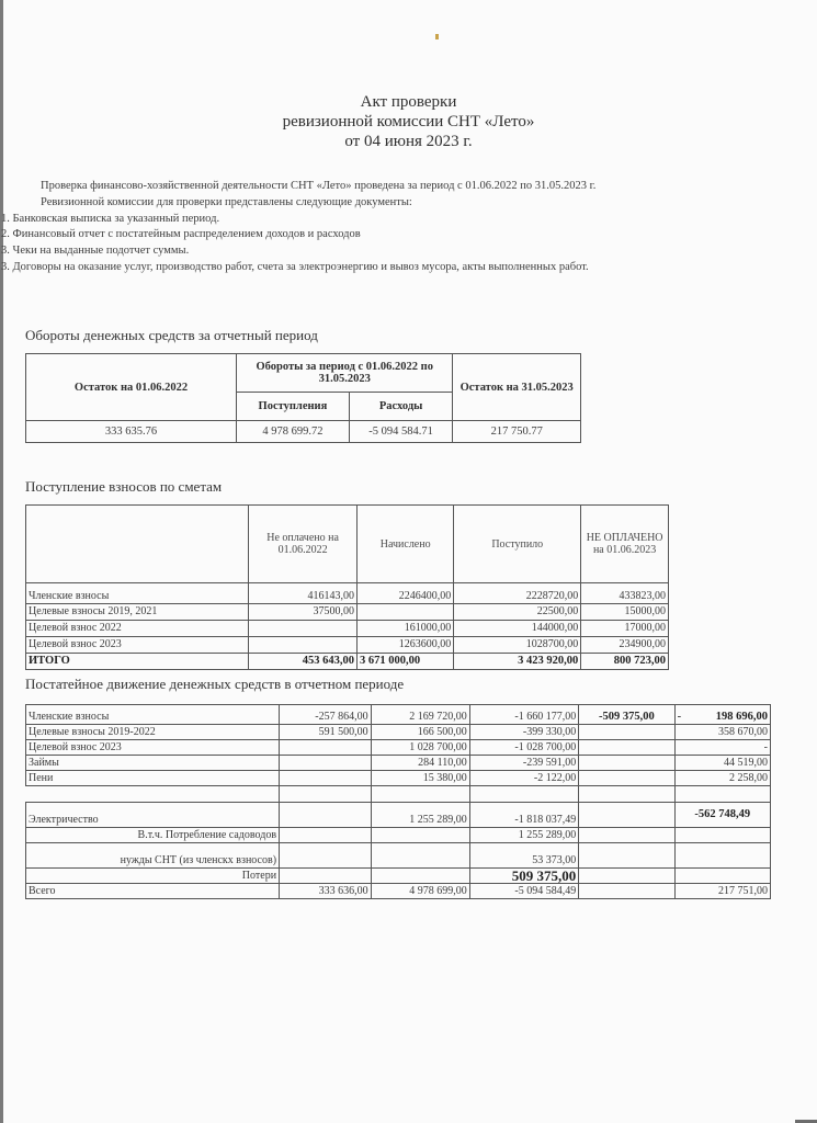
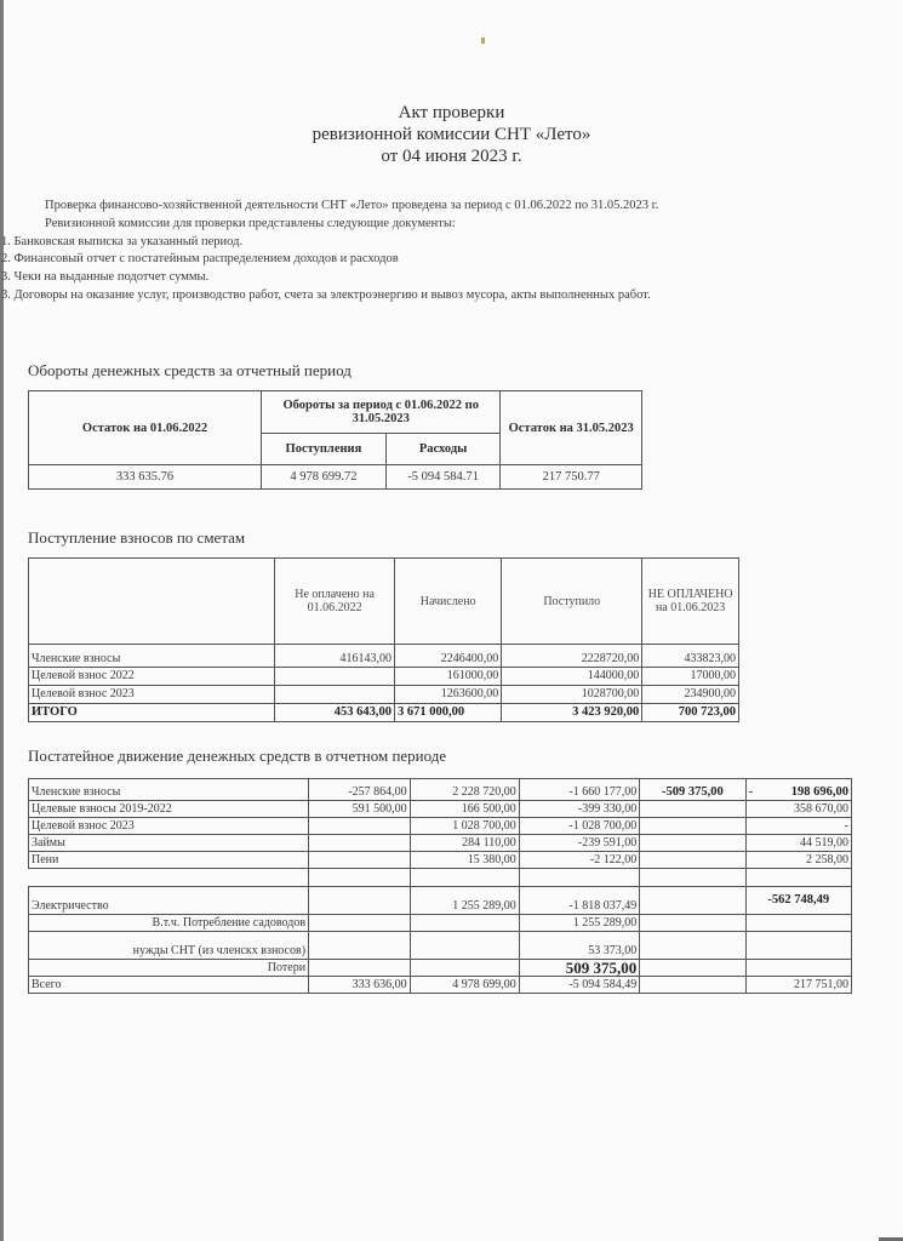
  Акт проверки
  ревизионной комиссии СНТ «Лето»
  от 04 июня 2023 г.
  Проверка финансово-хозяйственной деятельности СНТ «Лето» проведена за период с 01.06.2022 по 31.05.2023 г.
  Ревизионной комиссии для проверки представлены следующие документы:
  1. Банковская выписка за указанный период.
  2. Финансовый отчет с постатейным распределением доходов и расходов
  3. Чеки на выданные подотчет суммы.
  3. Договоры на оказание услуг, производство работ, счета за электроэнергию и вывоз мусора, акты выполненных работ.
  Обороты денежных средств за отчетный период
  Остаток на 01.06.2022	Обороты за период с 01.06.2022 по 31.05.2023	Остаток на 31.05.2023
  Поступления	Расходы
  333 635.76	4 978 699.72	-5 094 584.71	217 750.77
  Поступление взносов по сметам
  	Не оплачено на 01.06.2022	Начислено	Поступило	НЕ ОПЛАЧЕНО на 01.06.2023
  Членские взносы	416143,00	2246400,00	2228720,00	433823,00
- Целевые взносы 2019, 2021	37500,00		22500,00	15000,00
  Целевой взнос 2022		161000,00	144000,00	17000,00
  Целевой взнос 2023		1263600,00	1028700,00	234900,00
- ИТОГО	453 643,00	3 671 000,00	3 423 920,00	800 723,00
+ ИТОГО	453 643,00	3 671 000,00	3 423 920,00	700 723,00
  Постатейное движение денежных средств в отчетном периоде
- Членские взносы	-257 864,00	2 169 720,00	-1 660 177,00	-509 375,00	- 198 696,00
+ Членские взносы	-257 864,00	2 228 720,00	-1 660 177,00	-509 375,00	- 198 696,00
  Целевые взносы 2019-2022	591 500,00	166 500,00	-399 330,00		358 670,00
  Целевой взнос 2023		1 028 700,00	-1 028 700,00		-
  Займы		284 110,00	-239 591,00		44 519,00
  Пени		15 380,00	-2 122,00		2 258,00
  Электричество		1 255 289,00	-1 818 037,49		-562 748,49
  В.т.ч. Потребление садоводов			1 255 289,00
  нужды СНТ (из членскх взносов)			53 373,00
  Потери			509 375,00
  Всего	333 636,00	4 978 699,00	-5 094 584,49		217 751,00
